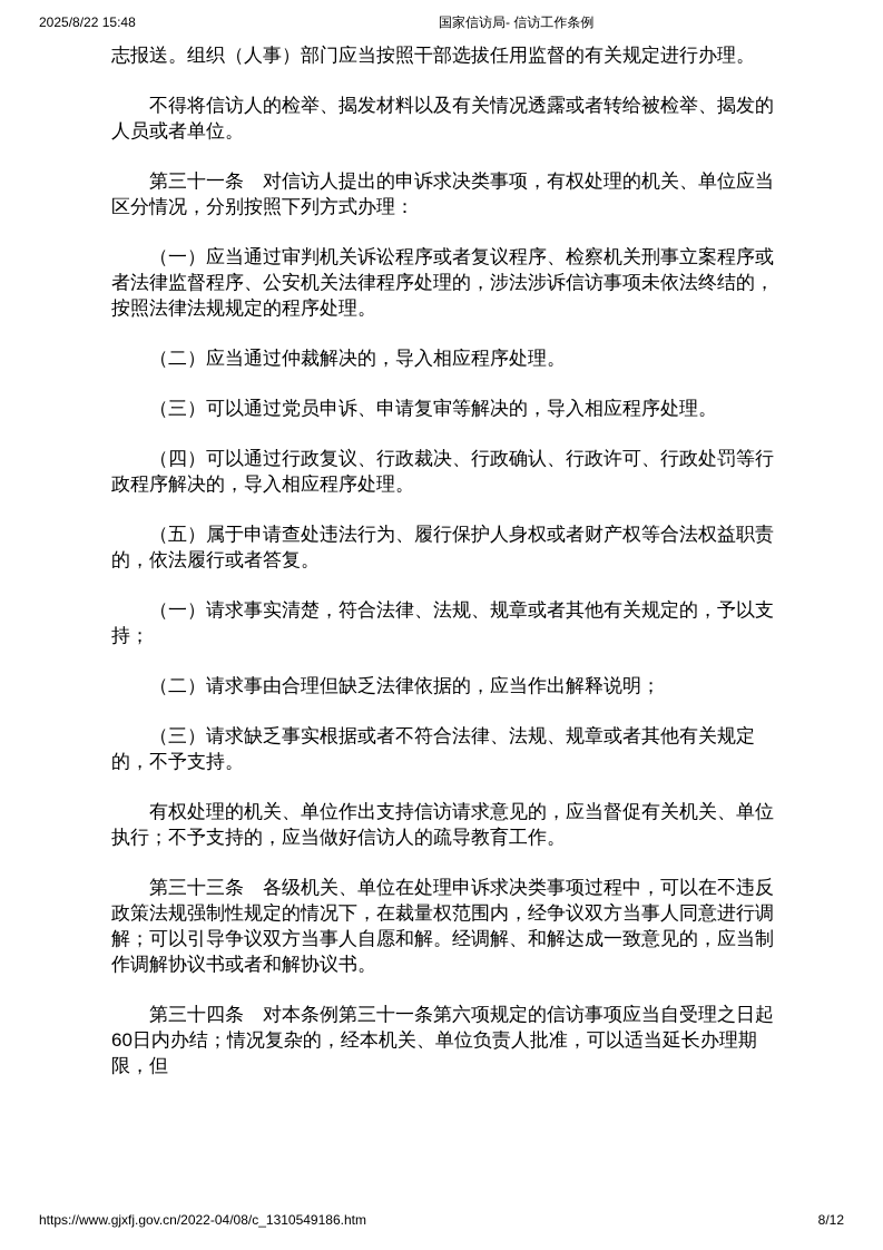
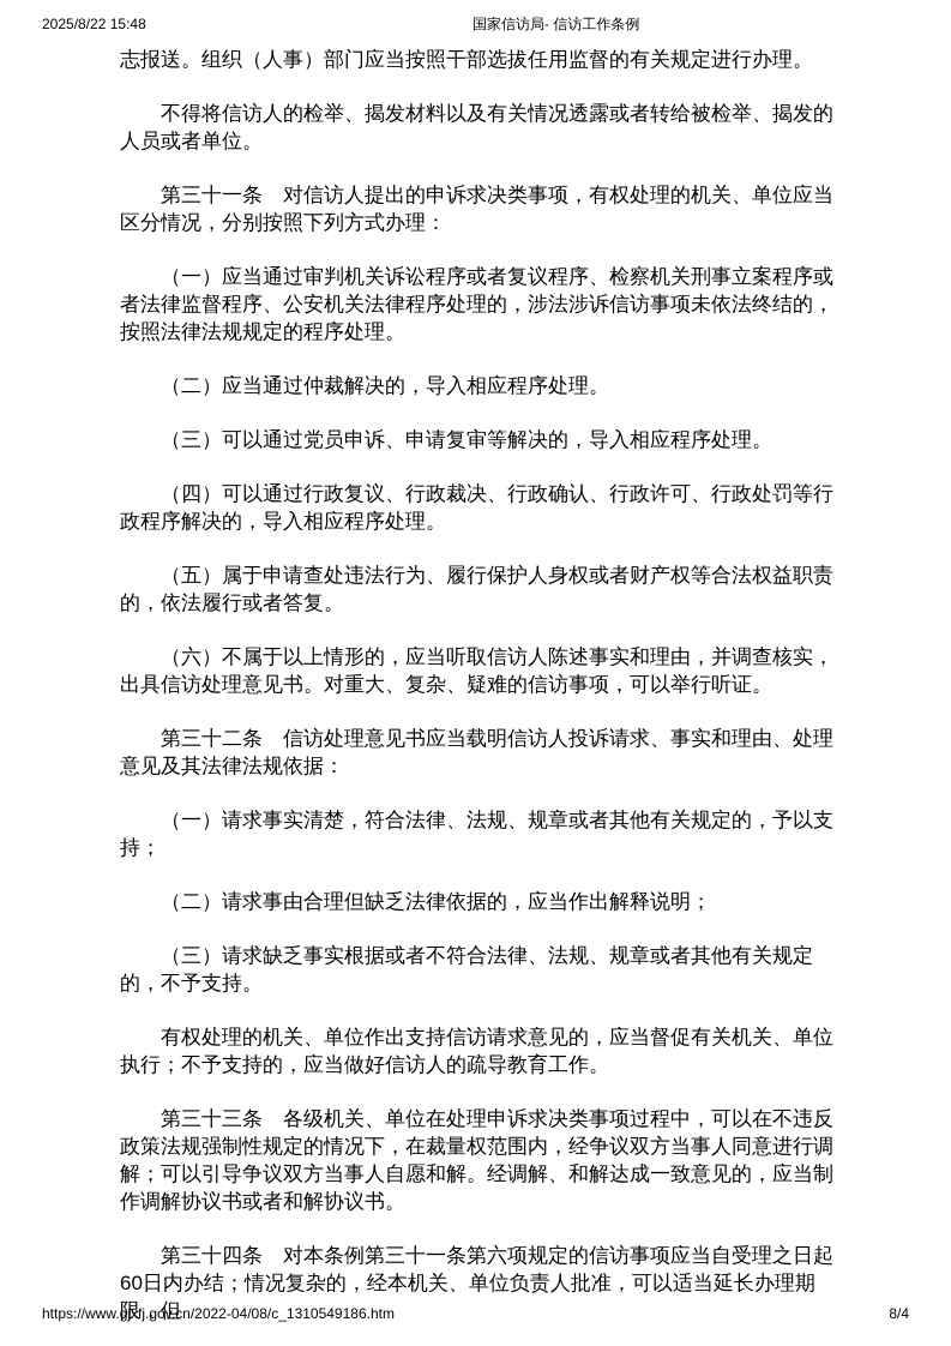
  2025/8/22 15:48
  国家信访局- 信访工作条例
  志报送。组织（人事）部门应当按照干部选拔任用监督的有关规定进行办理。
  不得将信访人的检举、揭发材料以及有关情况透露或者转给被检举、揭发的人员或者单位。
  第三十一条 对信访人提出的申诉求决类事项，有权处理的机关、单位应当区分情况，分别按照下列方式办理：
  （一）应当通过审判机关诉讼程序或者复议程序、检察机关刑事立案程序或者法律监督程序、公安机关法律程序处理的，涉法涉诉信访事项未依法终结的，按照法律法规规定的程序处理。
  （二）应当通过仲裁解决的，导入相应程序处理。
  （三）可以通过党员申诉、申请复审等解决的，导入相应程序处理。
  （四）可以通过行政复议、行政裁决、行政确认、行政许可、行政处罚等行政程序解决的，导入相应程序处理。
  （五）属于申请查处违法行为、履行保护人身权或者财产权等合法权益职责的，依法履行或者答复。
+ （六）不属于以上情形的，应当听取信访人陈述事实和理由，并调查核实，出具信访处理意见书。对重大、复杂、疑难的信访事项，可以举行听证。
+ 第三十二条 信访处理意见书应当载明信访人投诉请求、事实和理由、处理意见及其法律法规依据：
  （一）请求事实清楚，符合法律、法规、规章或者其他有关规定的，予以支持；
  （二）请求事由合理但缺乏法律依据的，应当作出解释说明；
  （三）请求缺乏事实根据或者不符合法律、法规、规章或者其他有关规定的，不予支持。
  有权处理的机关、单位作出支持信访请求意见的，应当督促有关机关、单位执行；不予支持的，应当做好信访人的疏导教育工作。
  第三十三条 各级机关、单位在处理申诉求决类事项过程中，可以在不违反政策法规强制性规定的情况下，在裁量权范围内，经争议双方当事人同意进行调解；可以引导争议双方当事人自愿和解。经调解、和解达成一致意见的，应当制作调解协议书或者和解协议书。
  第三十四条 对本条例第三十一条第六项规定的信访事项应当自受理之日起60日内办结；情况复杂的，经本机关、单位负责人批准，可以适当延长办理期限，但
  https://www.gjxfj.gov.cn/2022-04/08/c_1310549186.htm
- 8/12
+ 8/4
